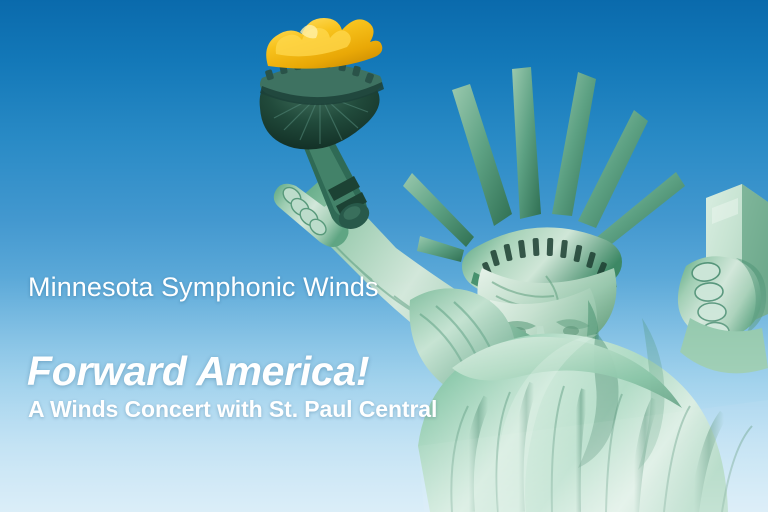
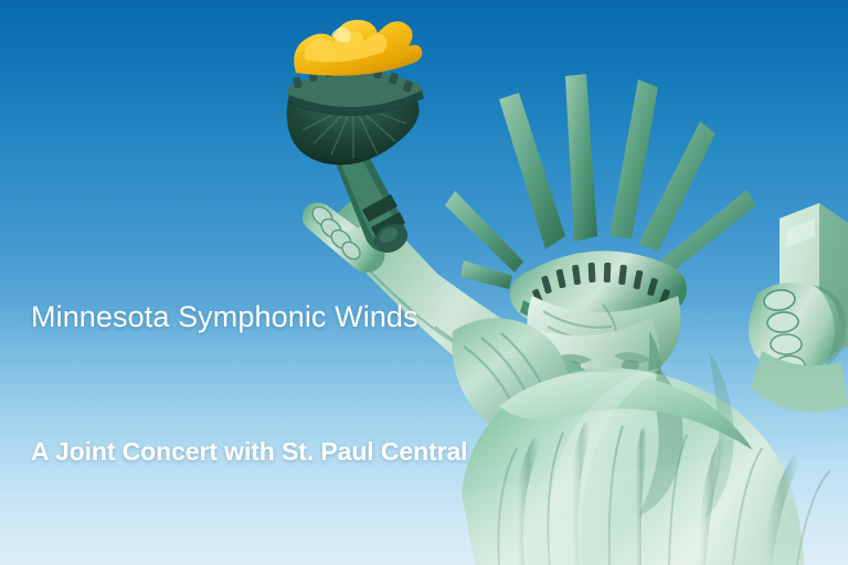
  Minnesota Symphonic Winds
- Forward America!
- A Winds Concert with St. Paul Central
+ A Joint Concert with St. Paul Central
